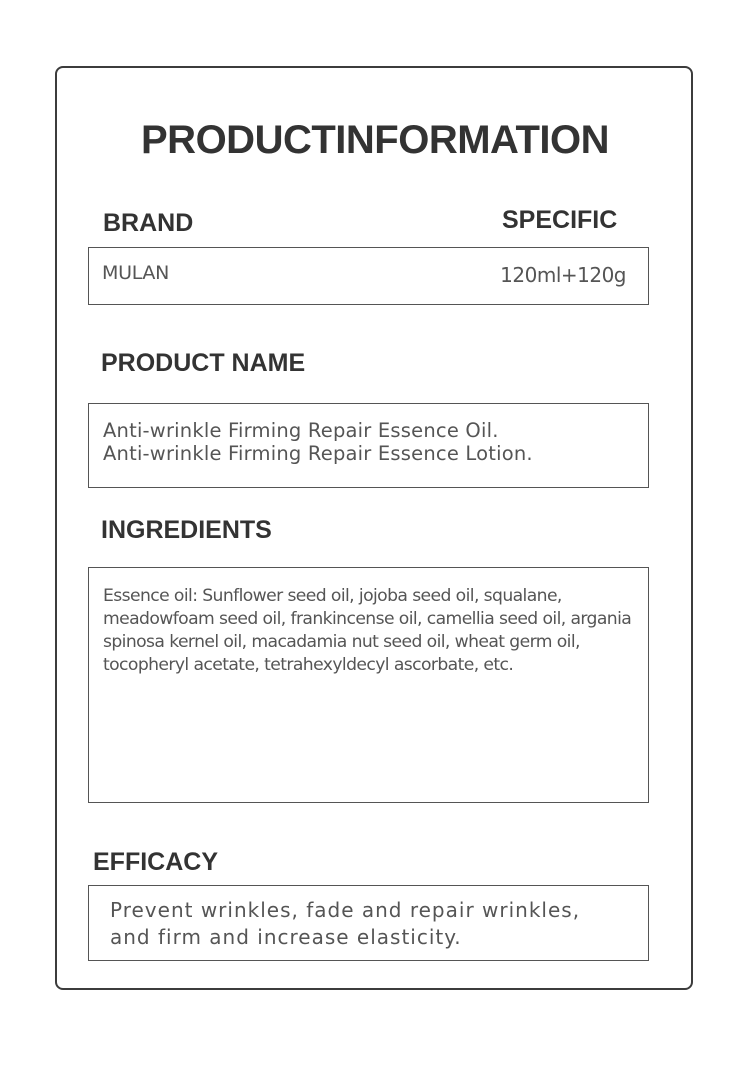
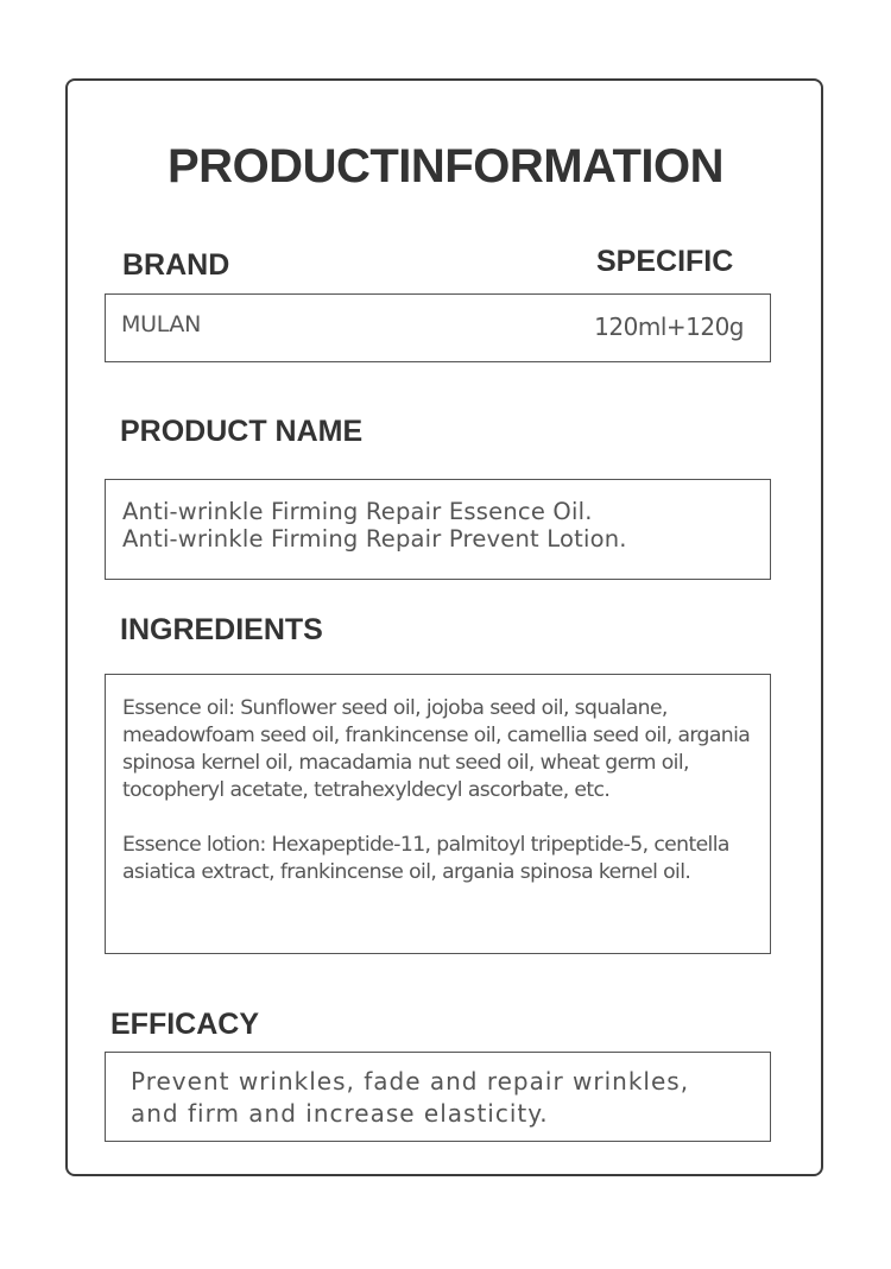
  PRODUCTINFORMATION
  BRAND
  SPECIFIC
  MULAN
  120ml+120g
  PRODUCT NAME
  Anti-wrinkle Firming Repair Essence Oil.
- Anti-wrinkle Firming Repair Essence Lotion.
+ Anti-wrinkle Firming Repair Prevent Lotion.
  INGREDIENTS
  Essence oil: Sunflower seed oil, jojoba seed oil, squalane, meadowfoam seed oil, frankincense oil, camellia seed oil, argania spinosa kernel oil, macadamia nut seed oil, wheat germ oil, tocopheryl acetate, tetrahexyldecyl ascorbate, etc.
+ Essence lotion: Hexapeptide-11, palmitoyl tripeptide-5, centella asiatica extract, frankincense oil, argania spinosa kernel oil.
  EFFICACY
  Prevent wrinkles, fade and repair wrinkles,
  and firm and increase elasticity.
